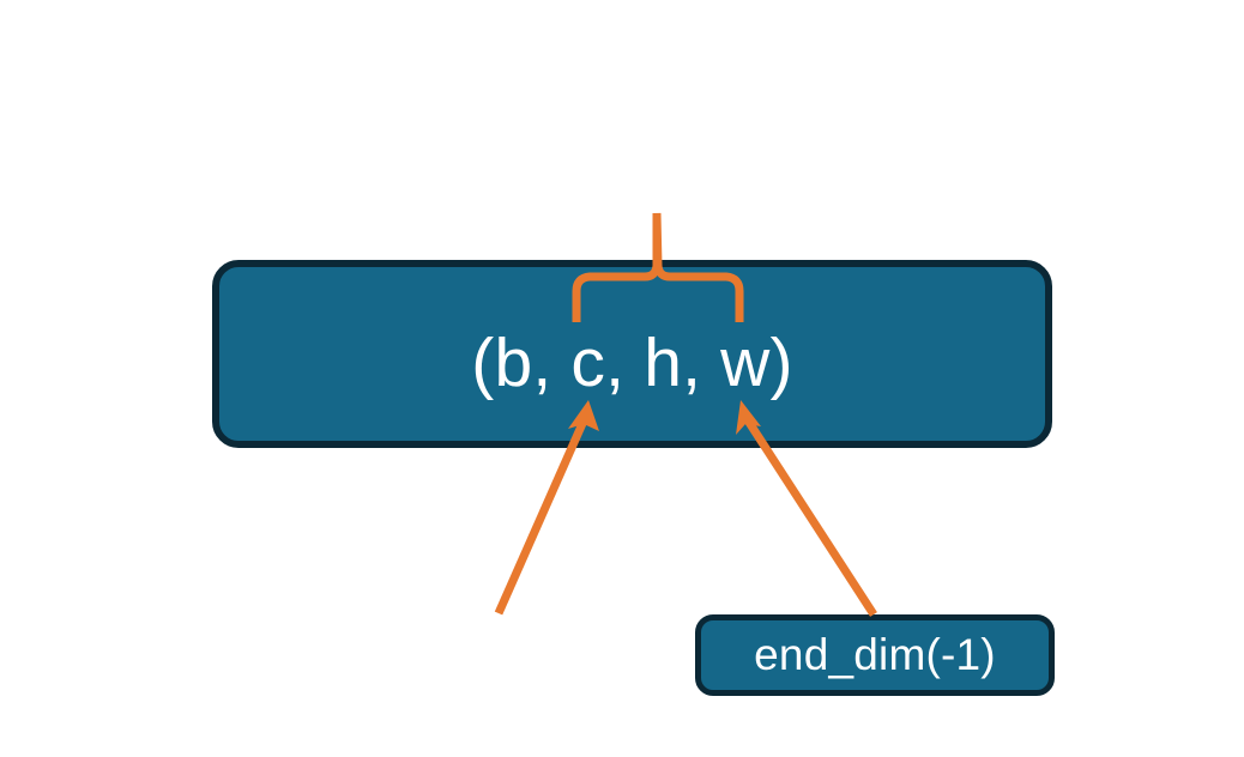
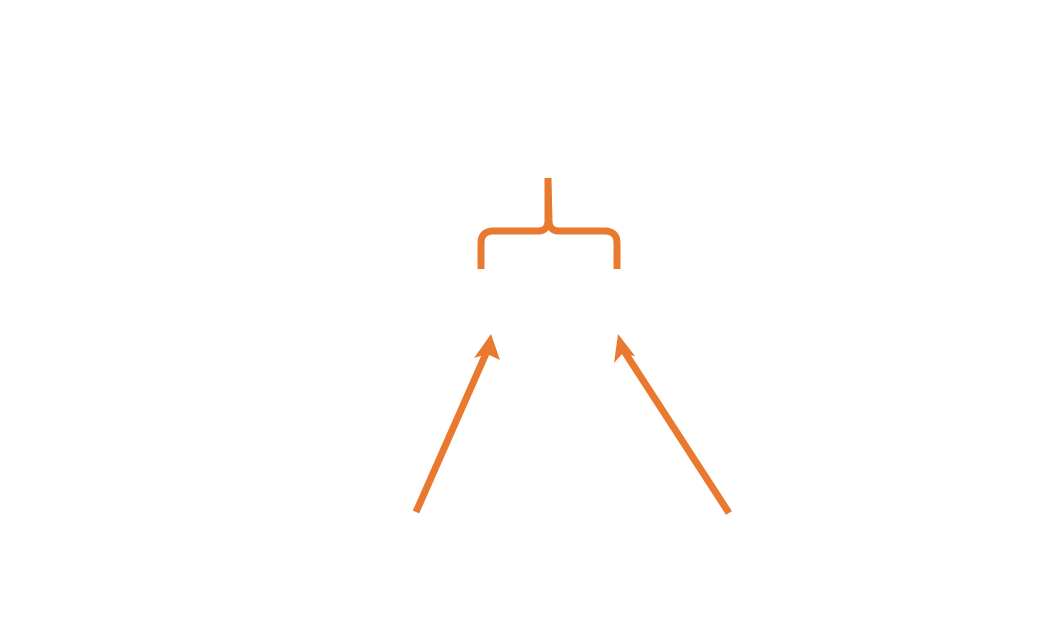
- (b, c, h, w)
- end_dim(-1)
